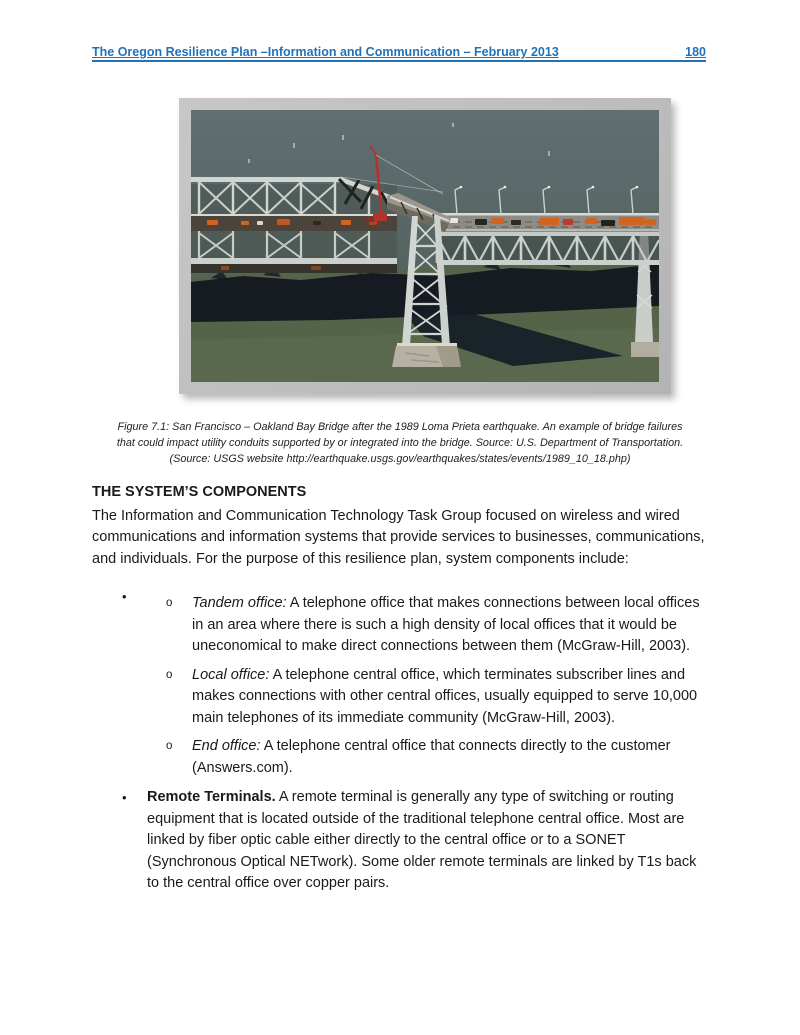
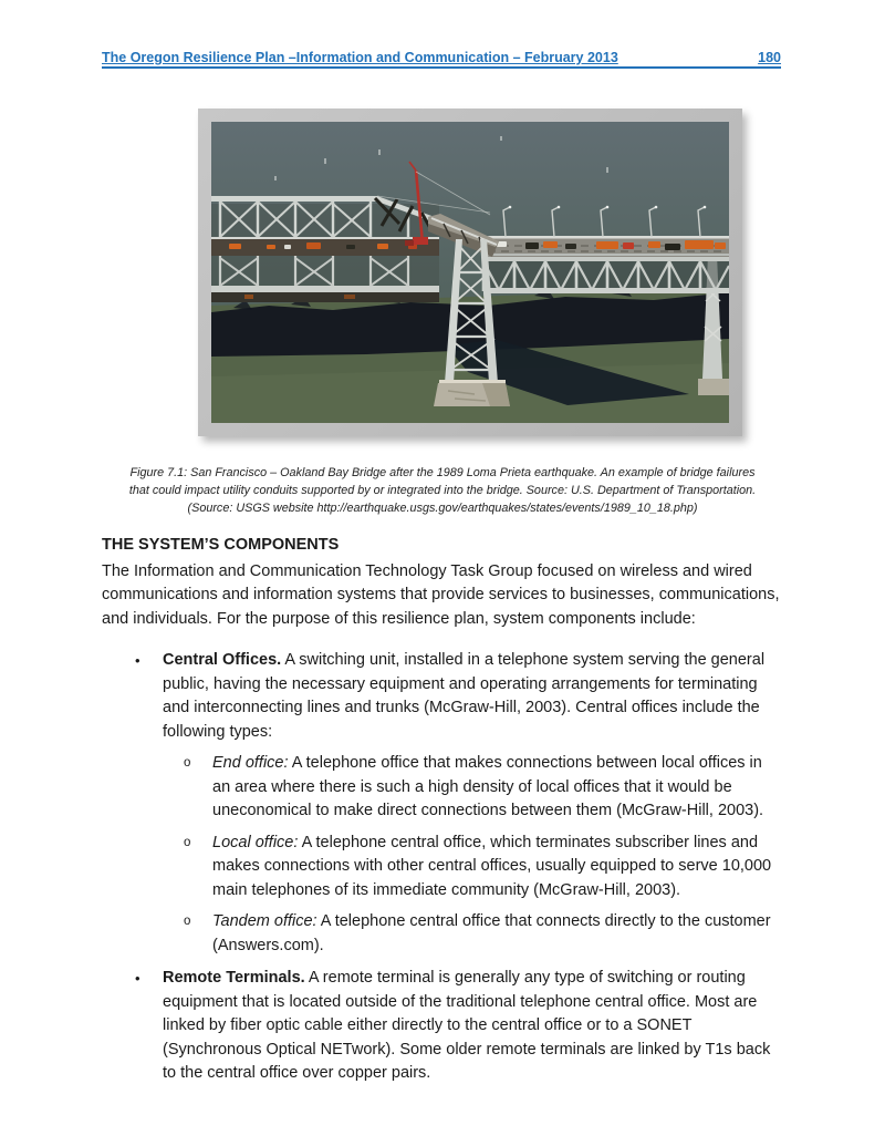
  The Oregon Resilience Plan –Information and Communication – February 2013
  180
  Figure 7.1: San Francisco – Oakland Bay Bridge after the 1989 Loma Prieta earthquake. An example of bridge failures that could impact utility conduits supported by or integrated into the bridge. Source: U.S. Department of Transportation. (Source: USGS website http://earthquake.usgs.gov/earthquakes/states/events/1989_10_18.php)
  THE SYSTEM’S COMPONENTS
  The Information and Communication Technology Task Group focused on wireless and wired communications and information systems that provide services to businesses, communications, and individuals. For the purpose of this resilience plan, system components include:
  •
+ Central Offices. A switching unit, installed in a telephone system serving the general public, having the necessary equipment and operating arrangements for terminating and interconnecting lines and trunks (McGraw-Hill, 2003). Central offices include the following types:
  o
- Tandem office: A telephone office that makes connections between local offices in an area where there is such a high density of local offices that it would be uneconomical to make direct connections between them (McGraw-Hill, 2003).
+ End office: A telephone office that makes connections between local offices in an area where there is such a high density of local offices that it would be uneconomical to make direct connections between them (McGraw-Hill, 2003).
  o
  Local office: A telephone central office, which terminates subscriber lines and makes connections with other central offices, usually equipped to serve 10,000 main telephones of its immediate community (McGraw-Hill, 2003).
  o
- End office: A telephone central office that connects directly to the customer (Answers.com).
+ Tandem office: A telephone central office that connects directly to the customer (Answers.com).
  •
  Remote Terminals. A remote terminal is generally any type of switching or routing equipment that is located outside of the traditional telephone central office. Most are linked by fiber optic cable either directly to the central office or to a SONET (Synchronous Optical NETwork). Some older remote terminals are linked by T1s back to the central office over copper pairs.
